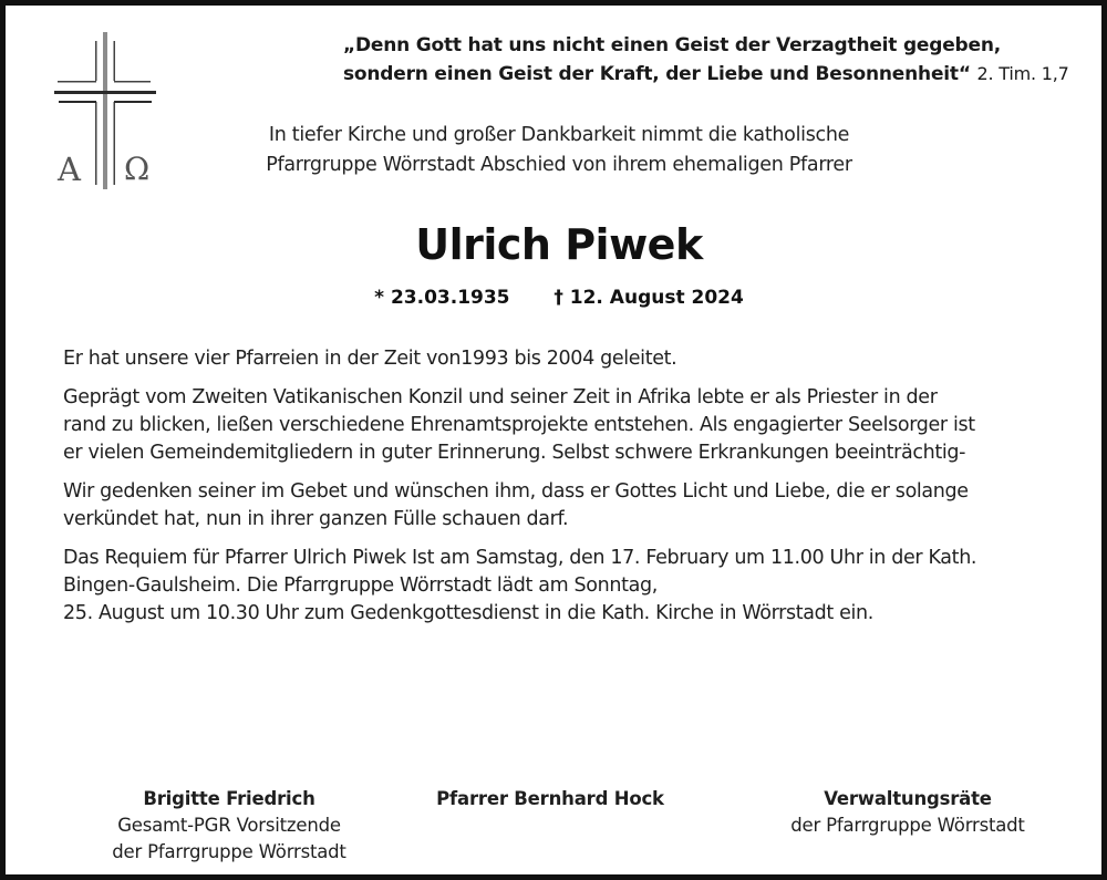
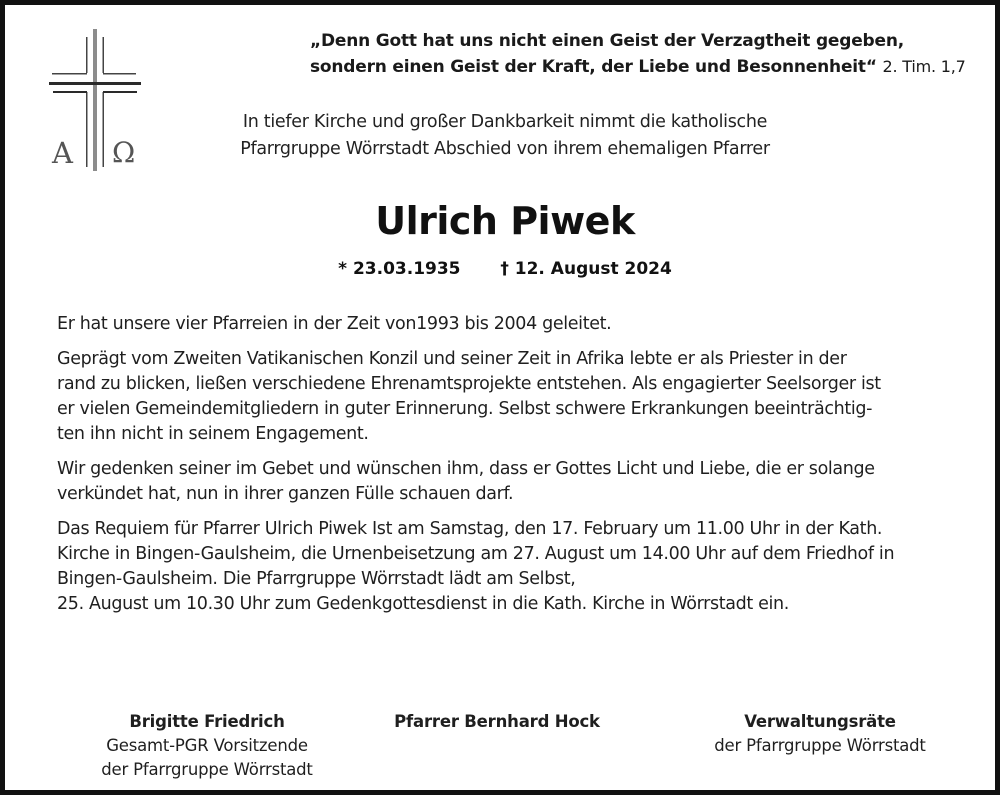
  A
  Ω
  „Denn Gott hat uns nicht einen Geist der Verzagtheit gegeben,
  sondern einen Geist der Kraft, der Liebe und Besonnenheit“ 2. Tim. 1,7
  In tiefer Kirche und großer Dankbarkeit nimmt die katholische
  Pfarrgruppe Wörrstadt Abschied von ihrem ehemaligen Pfarrer
  Ulrich Piwek
  * 23.03.1935 † 12. August 2024
  Er hat unsere vier Pfarreien in der Zeit von1993 bis 2004 geleitet.
  Geprägt vom Zweiten Vatikanischen Konzil und seiner Zeit in Afrika lebte er als Priester in der
  rand zu blicken, ließen verschiedene Ehrenamtsprojekte entstehen. Als engagierter Seelsorger ist
  er vielen Gemeindemitgliedern in guter Erinnerung. Selbst schwere Erkrankungen beeinträchtig-
+ ten ihn nicht in seinem Engagement.
  Wir gedenken seiner im Gebet und wünschen ihm, dass er Gottes Licht und Liebe, die er solange
  verkündet hat, nun in ihrer ganzen Fülle schauen darf.
  Das Requiem für Pfarrer Ulrich Piwek Ist am Samstag, den 17. February um 11.00 Uhr in der Kath.
+ Kirche in Bingen-Gaulsheim, die Urnenbeisetzung am 27. August um 14.00 Uhr auf dem Friedhof in
- Bingen-Gaulsheim. Die Pfarrgruppe Wörrstadt lädt am Sonntag,
+ Bingen-Gaulsheim. Die Pfarrgruppe Wörrstadt lädt am Selbst,
  25. August um 10.30 Uhr zum Gedenkgottesdienst in die Kath. Kirche in Wörrstadt ein.
  Brigitte Friedrich
  Gesamt-PGR Vorsitzende
  der Pfarrgruppe Wörrstadt
  Pfarrer Bernhard Hock
  Verwaltungsräte
  der Pfarrgruppe Wörrstadt
